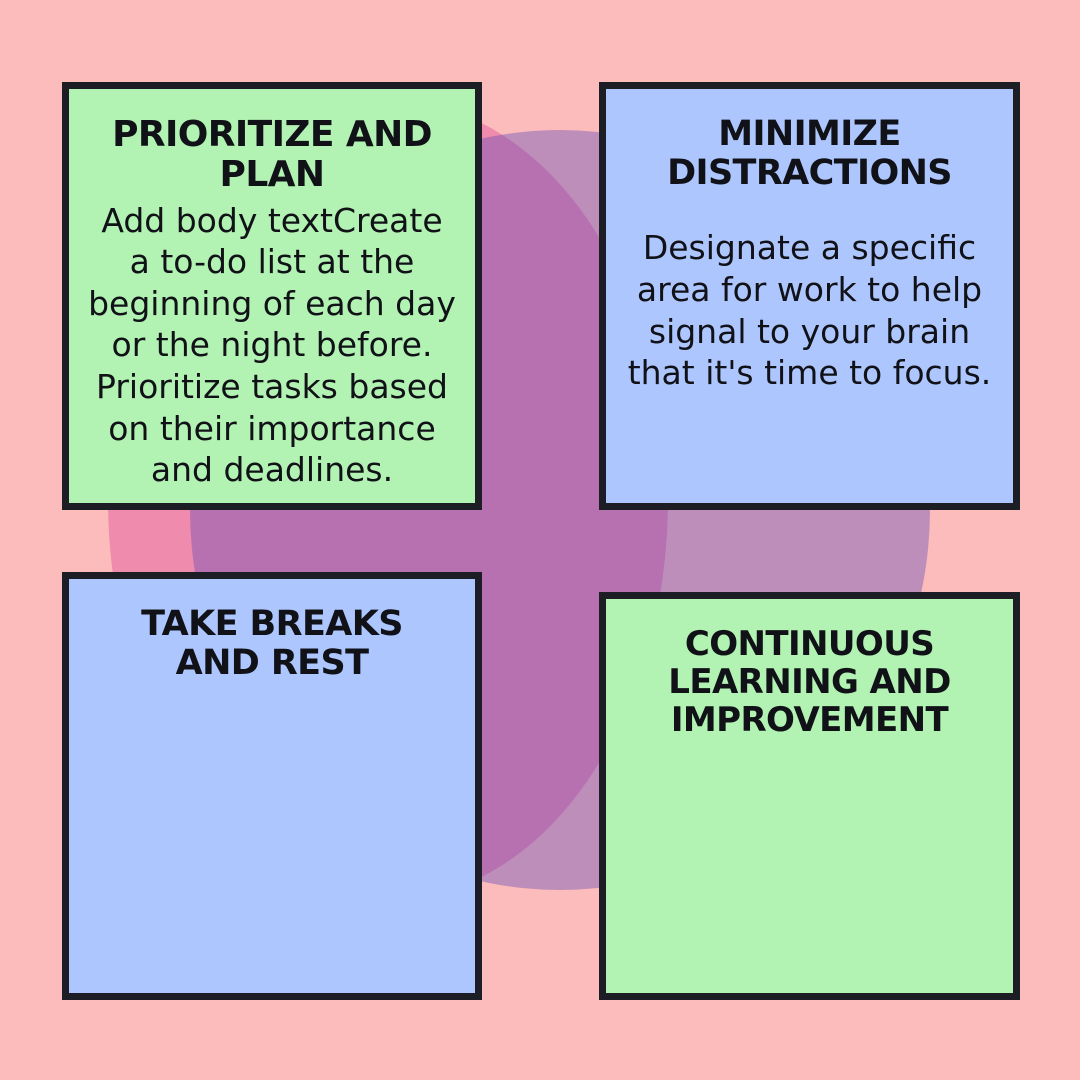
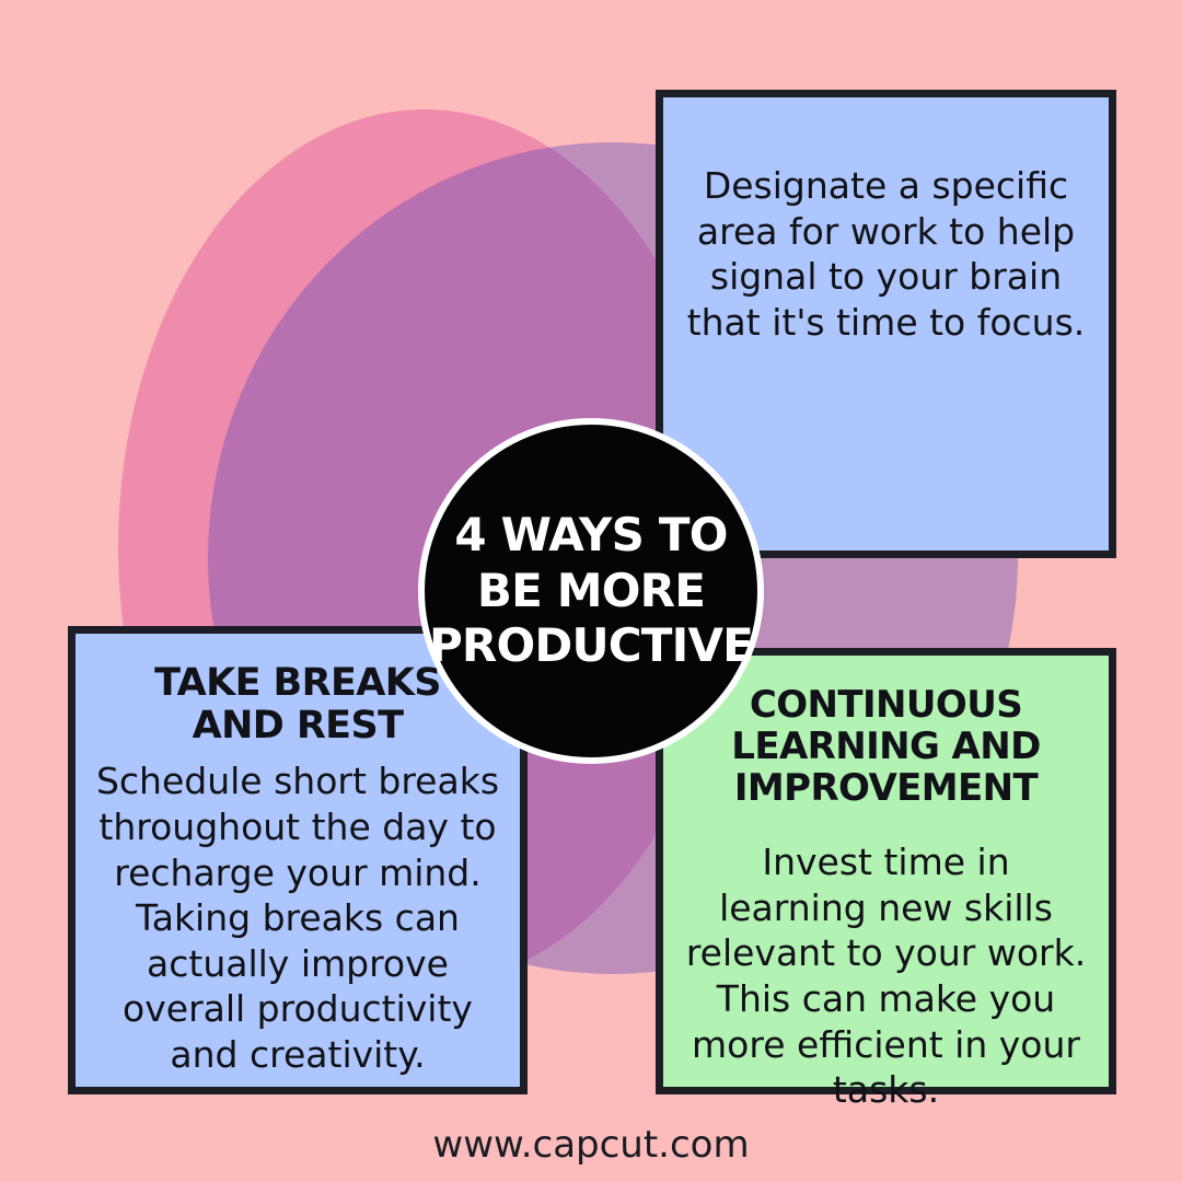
- PRIORITIZE AND PLAN
- Add body textCreate a to-do list at the beginning of each day or the night before. Prioritize tasks based on their importance and deadlines.
- MINIMIZE
- DISTRACTIONS
  Designate a specific area for work to help signal to your brain that it's time to focus.
  TAKE BREAKS
  AND REST
+ Schedule short breaks throughout the day to recharge your mind. Taking breaks can actually improve overall productivity and creativity.
  CONTINUOUS
  LEARNING AND
  IMPROVEMENT
+ Invest time in learning new skills relevant to your work. This can make you more efficient in your tasks.
+ 4 WAYS TO
+ BE MORE
+ PRODUCTIVE
+ www.capcut.com
